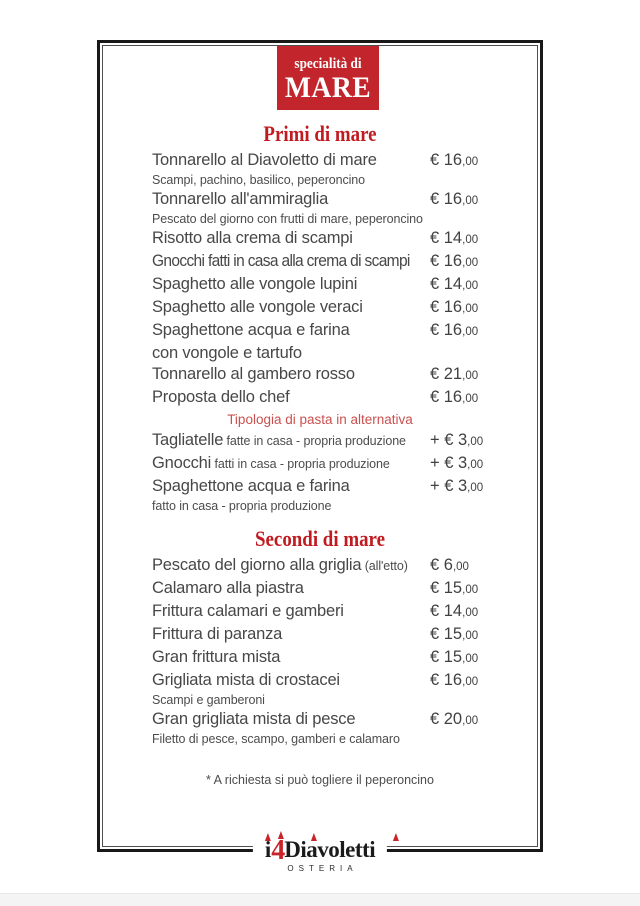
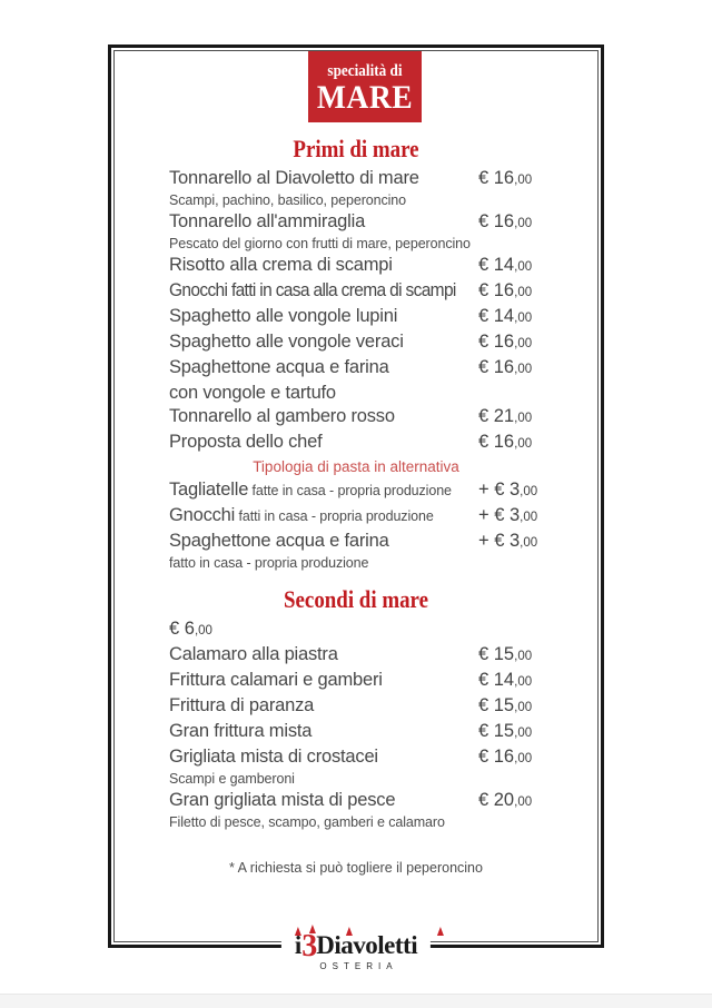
  specialità di
  MARE
  Primi di mare
  Tonnarello al Diavoletto di mare
  € 16,00
  Scampi, pachino, basilico, peperoncino
  Tonnarello all'ammiraglia
  € 16,00
  Pescato del giorno con frutti di mare, peperoncino
  Risotto alla crema di scampi
  € 14,00
  Gnocchi fatti in casa alla crema di scampi
  € 16,00
  Spaghetto alle vongole lupini
  € 14,00
  Spaghetto alle vongole veraci
  € 16,00
  Spaghettone acqua e farina
  € 16,00
  con vongole e tartufo
  Tonnarello al gambero rosso
  € 21,00
  Proposta dello chef
  € 16,00
  Tipologia di pasta in alternativa
  Tagliatelle fatte in casa - propria produzione
  + € 3,00
  Gnocchi fatti in casa - propria produzione
  + € 3,00
  Spaghettone acqua e farina
  + € 3,00
  fatto in casa - propria produzione
  Secondi di mare
- Pescato del giorno alla griglia (all'etto)
  € 6,00
  Calamaro alla piastra
  € 15,00
  Frittura calamari e gamberi
  € 14,00
  Frittura di paranza
  € 15,00
  Gran frittura mista
  € 15,00
  Grigliata mista di crostacei
  € 16,00
  Scampi e gamberoni
  Gran grigliata mista di pesce
  € 20,00
  Filetto di pesce, scampo, gamberi e calamaro
  * A richiesta si può togliere il peperoncino
- i4Diavoletti
+ i3Diavoletti
  OSTERIA
